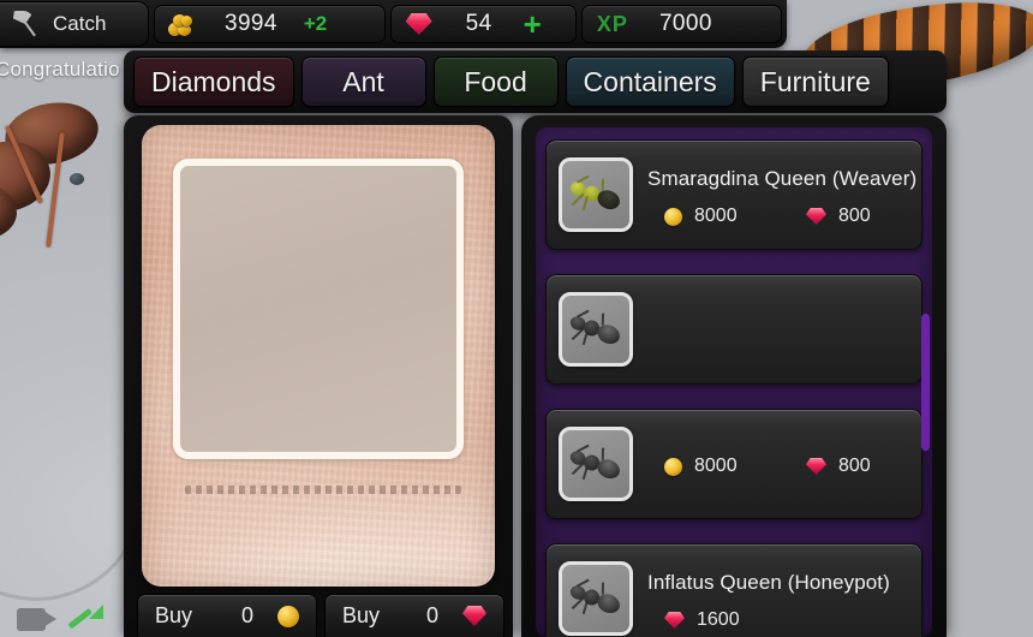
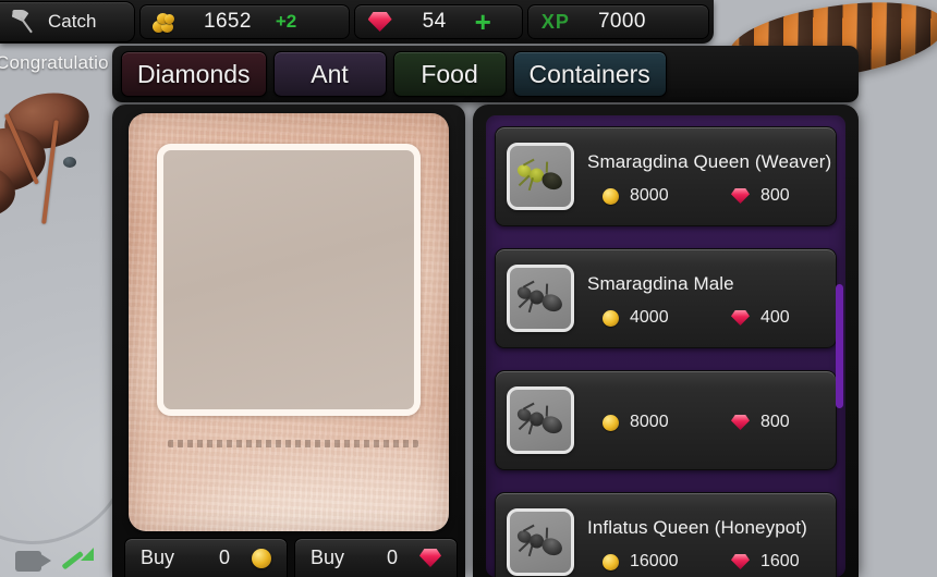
  Catch
- 3994
+ 1652
  +2
  54
  +
  XP
  7000
  Congratulatio
  Diamonds
  Ant
  Food
  Containers
- Furniture
  Buy
  0
  Buy
  0
  Smaragdina Queen (Weaver)
  8000
  800
+ Smaragdina Male
+ 4000
+ 400
  8000
  800
  Inflatus Queen (Honeypot)
+ 16000
  1600
